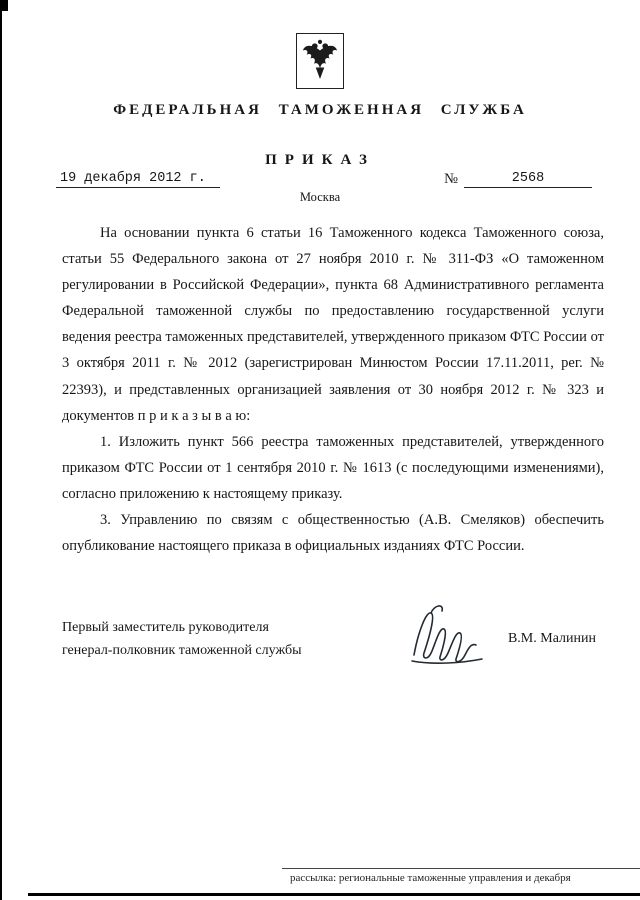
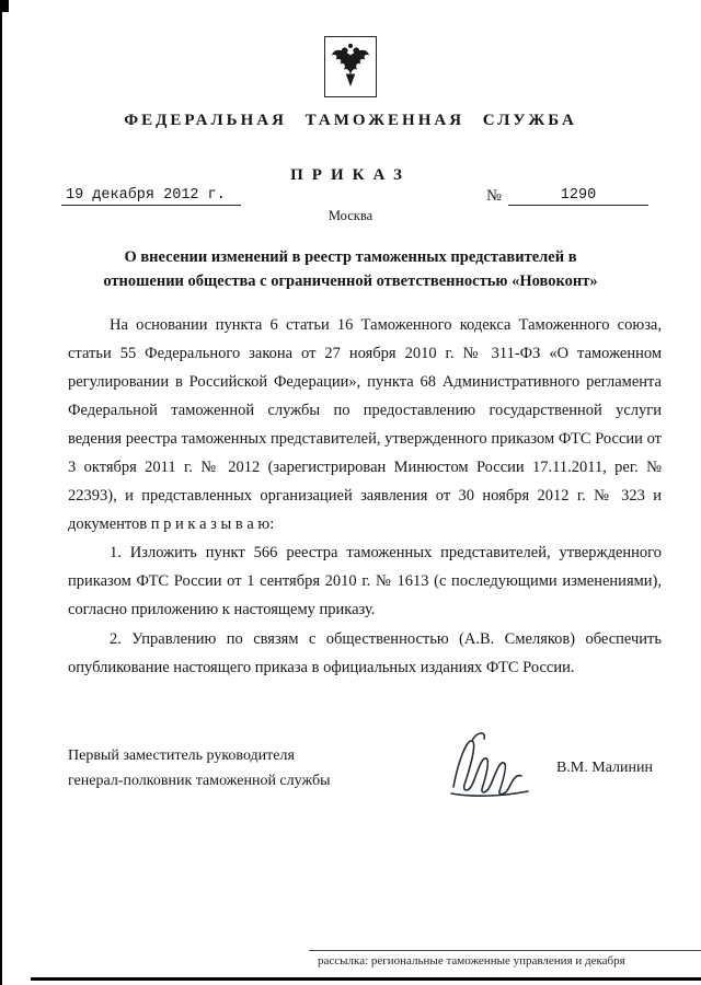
  ФЕДЕРАЛЬНАЯ ТАМОЖЕННАЯ СЛУЖБА
  ПРИКАЗ
  19 декабря 2012 г.
  №
- 2568
+ 1290
  Москва
+ О внесении изменений в реестр таможенных представителей в отношении общества с ограниченной ответственностью «Новоконт»
  На основании пункта 6 статьи 16 Таможенного кодекса Таможенного союза, статьи 55 Федерального закона от 27 ноября 2010 г. № 311-ФЗ «О таможенном регулировании в Российской Федерации», пункта 68 Административного регламента Федеральной таможенной службы по предоставлению государственной услуги ведения реестра таможенных представителей, утвержденного приказом ФТС России от 3 октября 2011 г. № 2012 (зарегистрирован Минюстом России 17.11.2011, рег. № 22393), и представленных организацией заявления от 30 ноября 2012 г. № 323 и документов п р и к а з ы в а ю:
  1. Изложить пункт 566 реестра таможенных представителей, утвержденного приказом ФТС России от 1 сентября 2010 г. № 1613 (с последующими изменениями), согласно приложению к настоящему приказу.
- 3. Управлению по связям с общественностью (А.В. Смеляков) обеспечить опубликование настоящего приказа в официальных изданиях ФТС России.
+ 2. Управлению по связям с общественностью (А.В. Смеляков) обеспечить опубликование настоящего приказа в официальных изданиях ФТС России.
  Первый заместитель руководителя
  генерал-полковник таможенной службы
  В.М. Малинин
  рассылка: региональные таможенные управления и декабря
